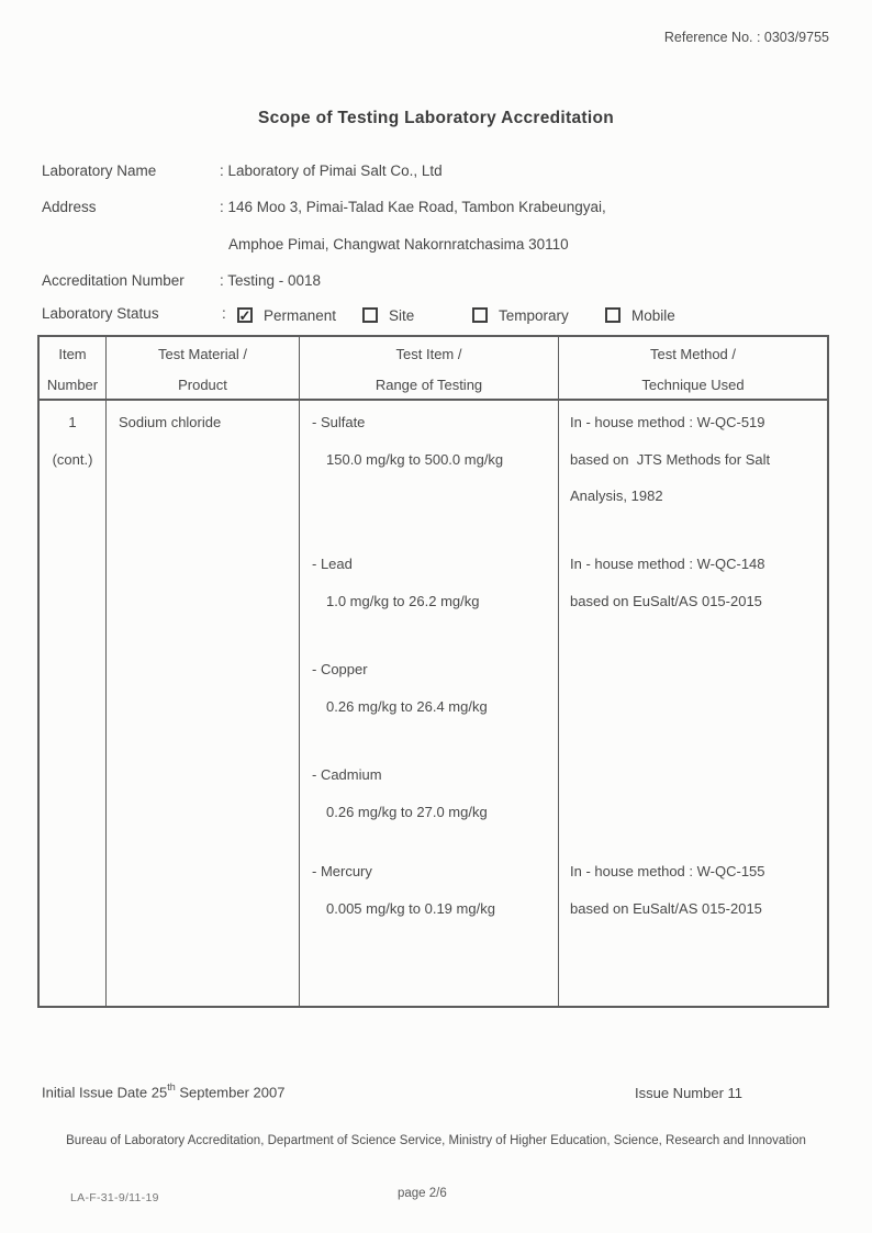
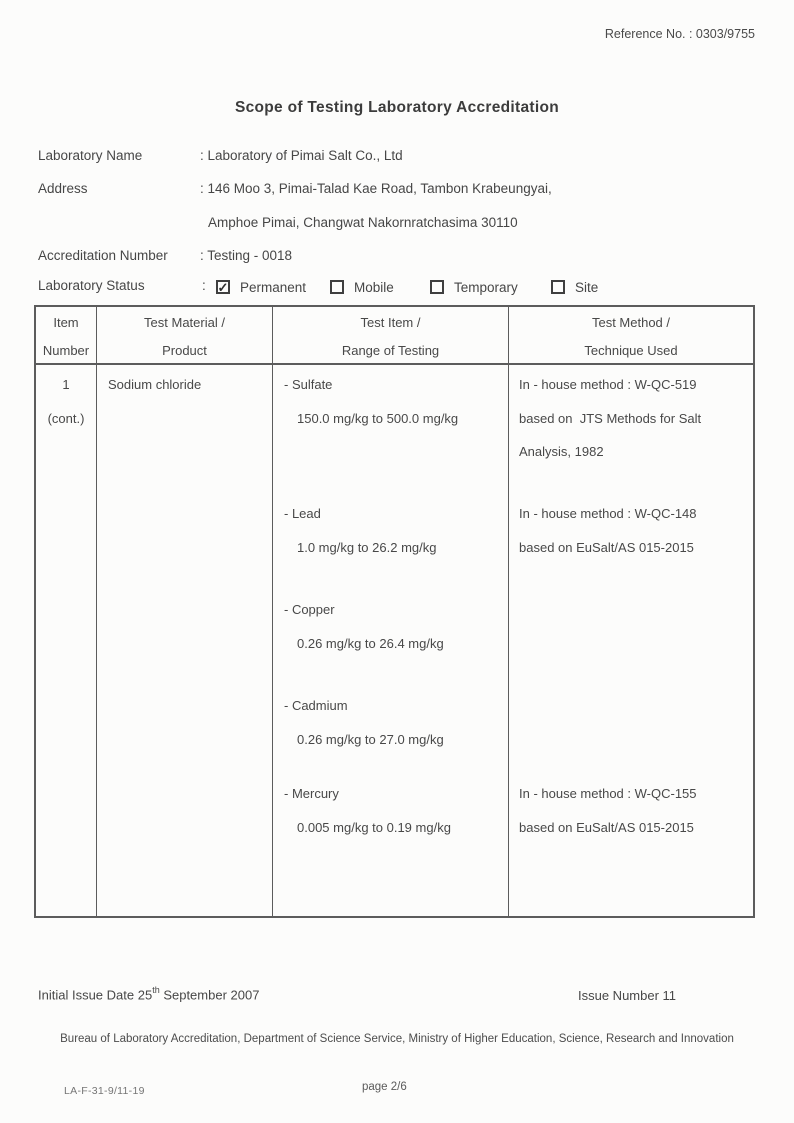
  Reference No. : 0303/9755
  Scope of Testing Laboratory Accreditation
  Laboratory Name
  : Laboratory of Pimai Salt Co., Ltd
  Address
  : 146 Moo 3, Pimai-Talad Kae Road, Tambon Krabeungyai,
  Amphoe Pimai, Changwat Nakornratchasima 30110
  Accreditation Number
  : Testing - 0018
  Laboratory Status
  :
  ✓
  Permanent
- Site
+ Mobile
  Temporary
- Mobile
+ Site
  Item
  Number
  Test Material /
  Product
  Test Item /
  Range of Testing
  Test Method /
  Technique Used
  1
  (cont.)
  Sodium chloride
  - Sulfate
  150.0 mg/kg to 500.0 mg/kg
  - Lead
  1.0 mg/kg to 26.2 mg/kg
  - Copper
  0.26 mg/kg to 26.4 mg/kg
  - Cadmium
  0.26 mg/kg to 27.0 mg/kg
  - Mercury
  0.005 mg/kg to 0.19 mg/kg
  In - house method : W-QC-519
  based on JTS Methods for Salt
  Analysis, 1982
  In - house method : W-QC-148
  based on EuSalt/AS 015-2015
  In - house method : W-QC-155
  based on EuSalt/AS 015-2015
  Initial Issue Date 25th September 2007
  Issue Number 11
  Bureau of Laboratory Accreditation, Department of Science Service, Ministry of Higher Education, Science, Research and Innovation
  LA-F-31-9/11-19
  page 2/6
